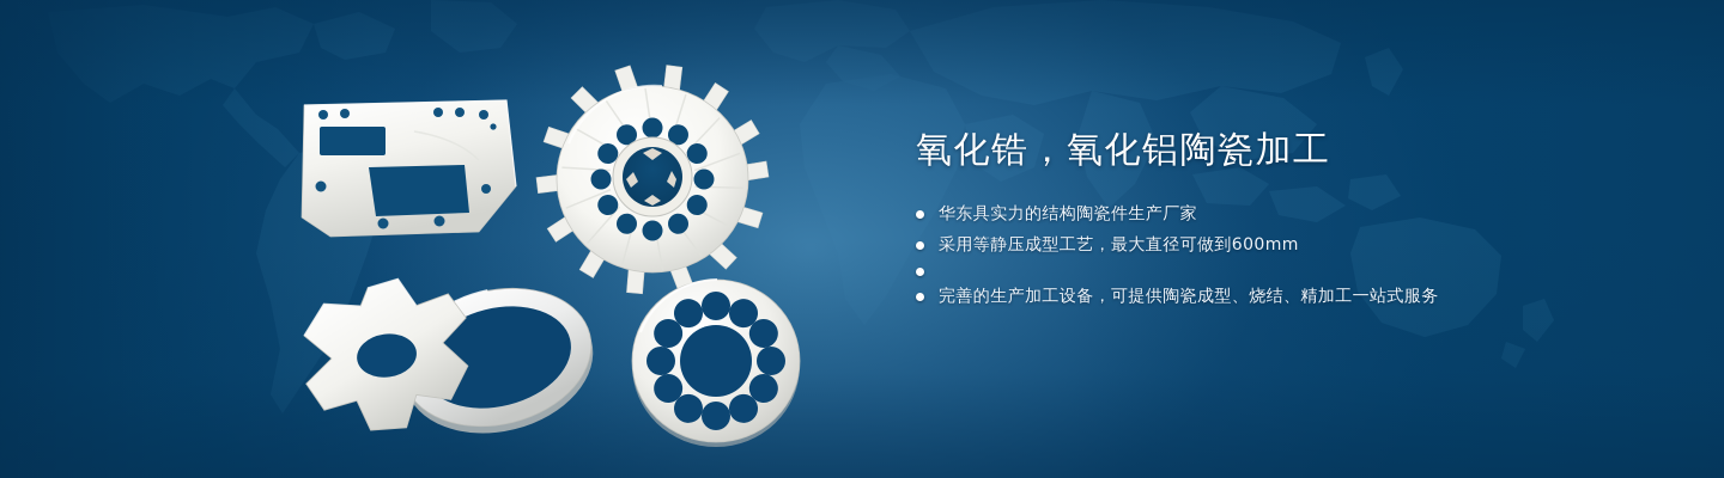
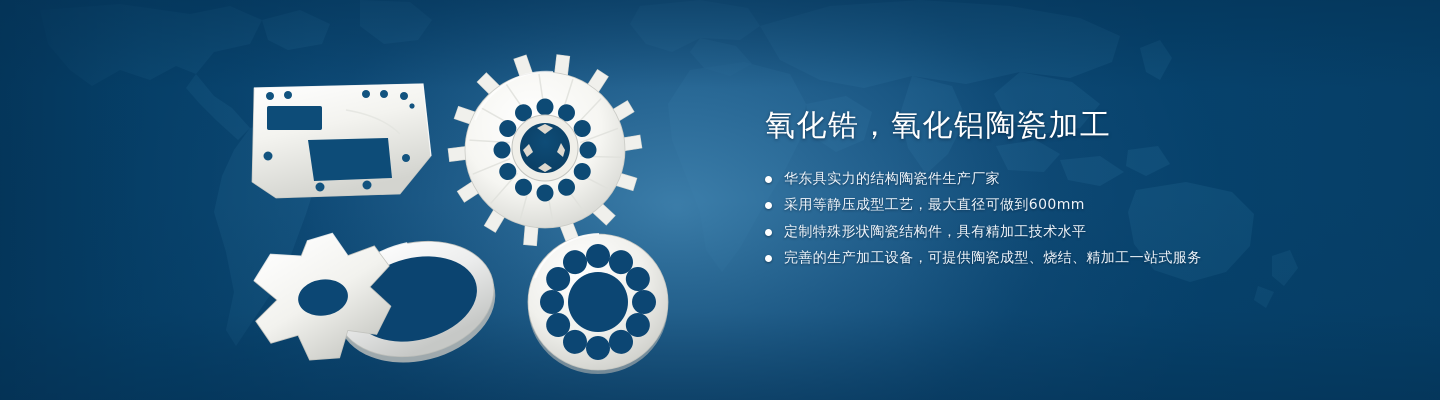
  氧化锆，氧化铝陶瓷加工
  华东具实力的结构陶瓷件生产厂家
  采用等静压成型工艺，最大直径可做到600mm
+ 定制特殊形状陶瓷结构件，具有精加工技术水平
  完善的生产加工设备，可提供陶瓷成型、烧结、精加工一站式服务
